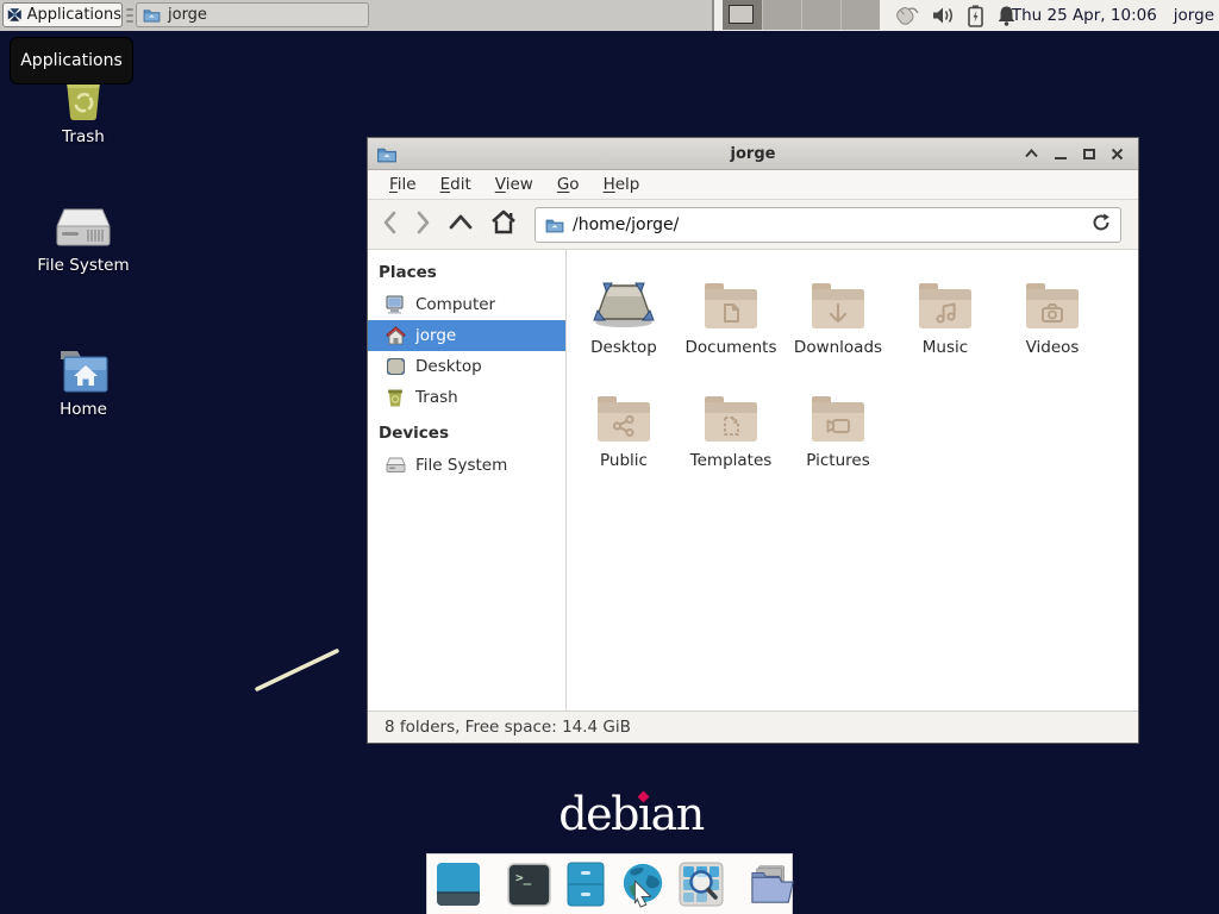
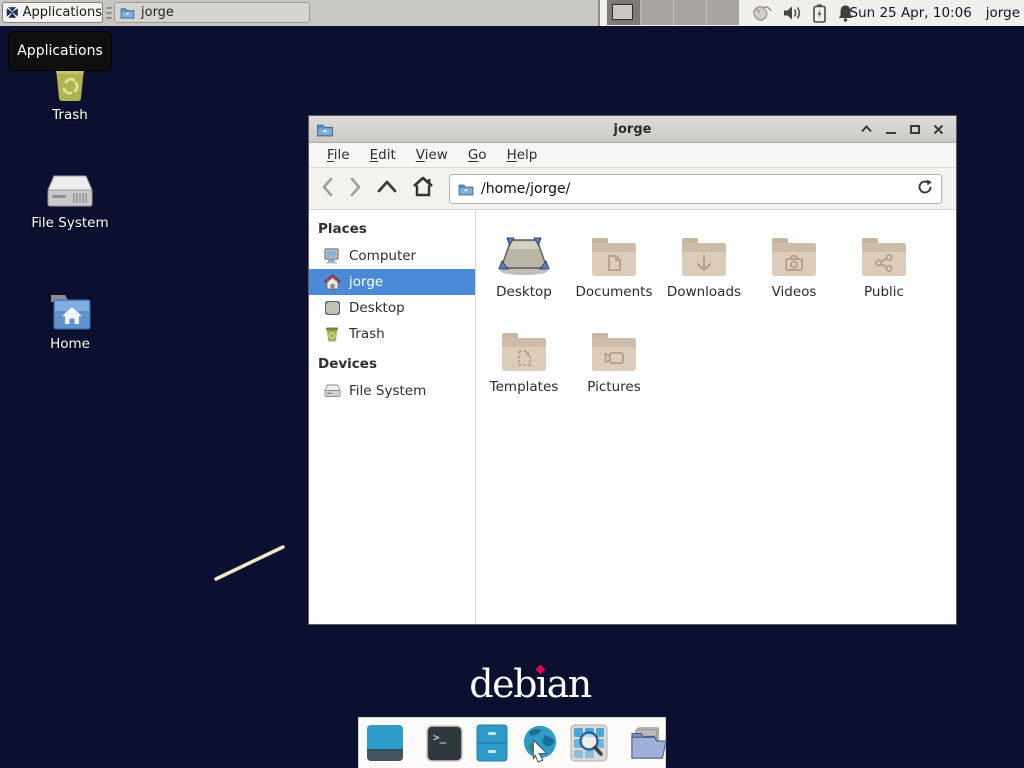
  Applications
  jorge
- Thu 25 Apr, 10:06
+ Sun 25 Apr, 10:06
  jorge
  Applications
  Trash
  File System
  Home
  debıan
  jorge
  File
  Edit
  View
  Go
  Help
  /home/jorge/
  Places
  Computer
  jorge
  Desktop
  Trash
  Devices
  File System
  Desktop
  Documents
  Downloads
- Music
  Videos
  Public
  Templates
  Pictures
- 8 folders, Free space: 14.4 GiB
  >_
